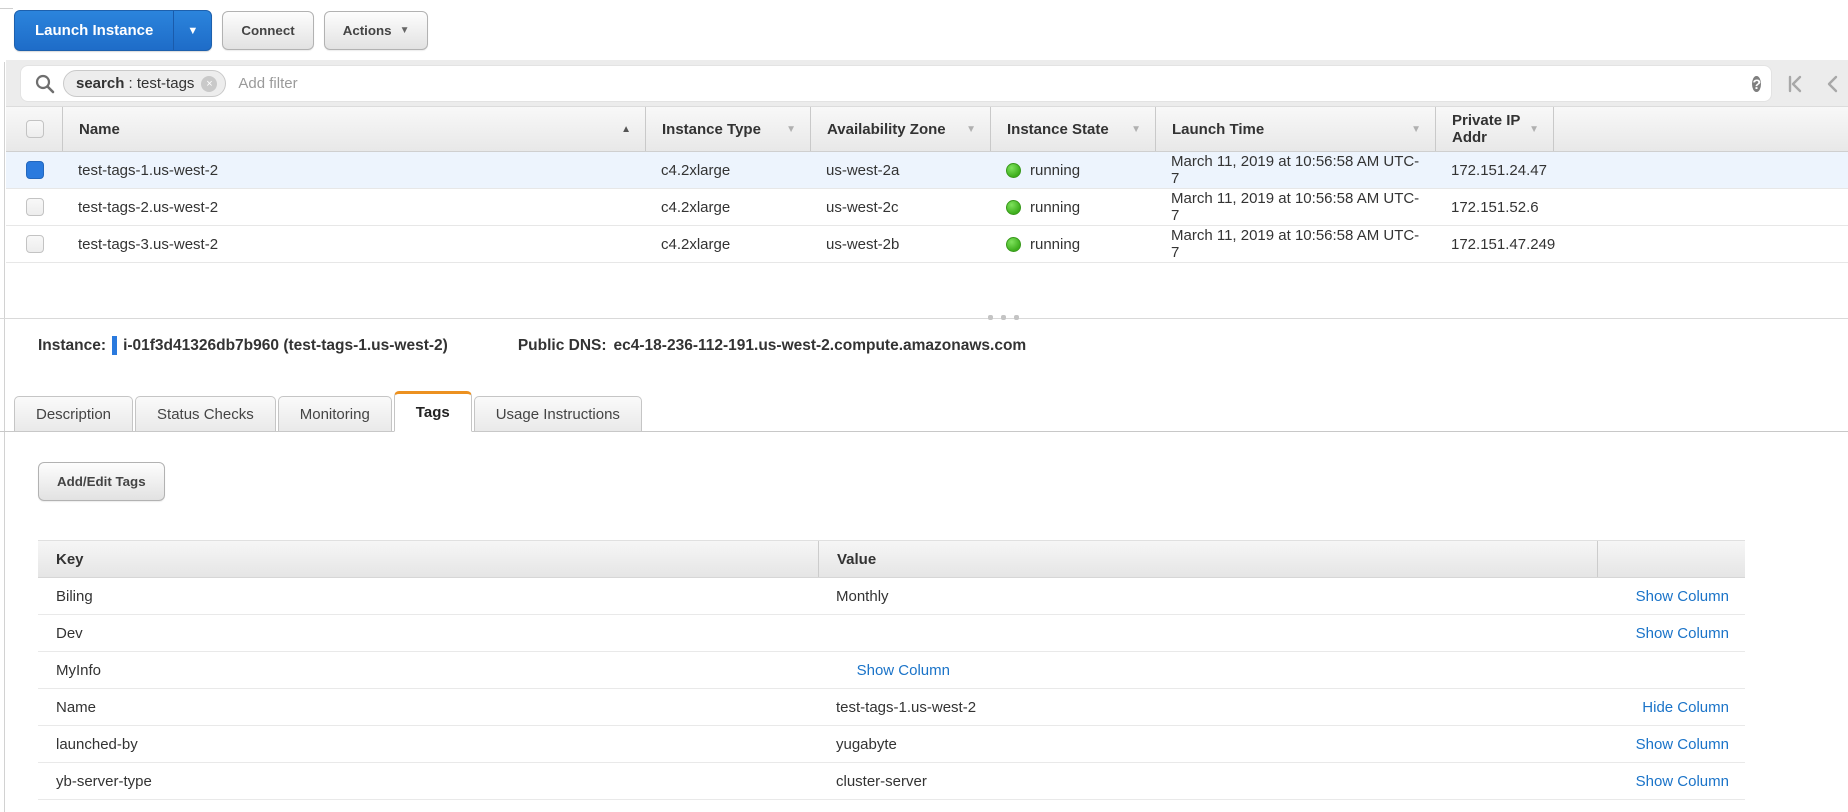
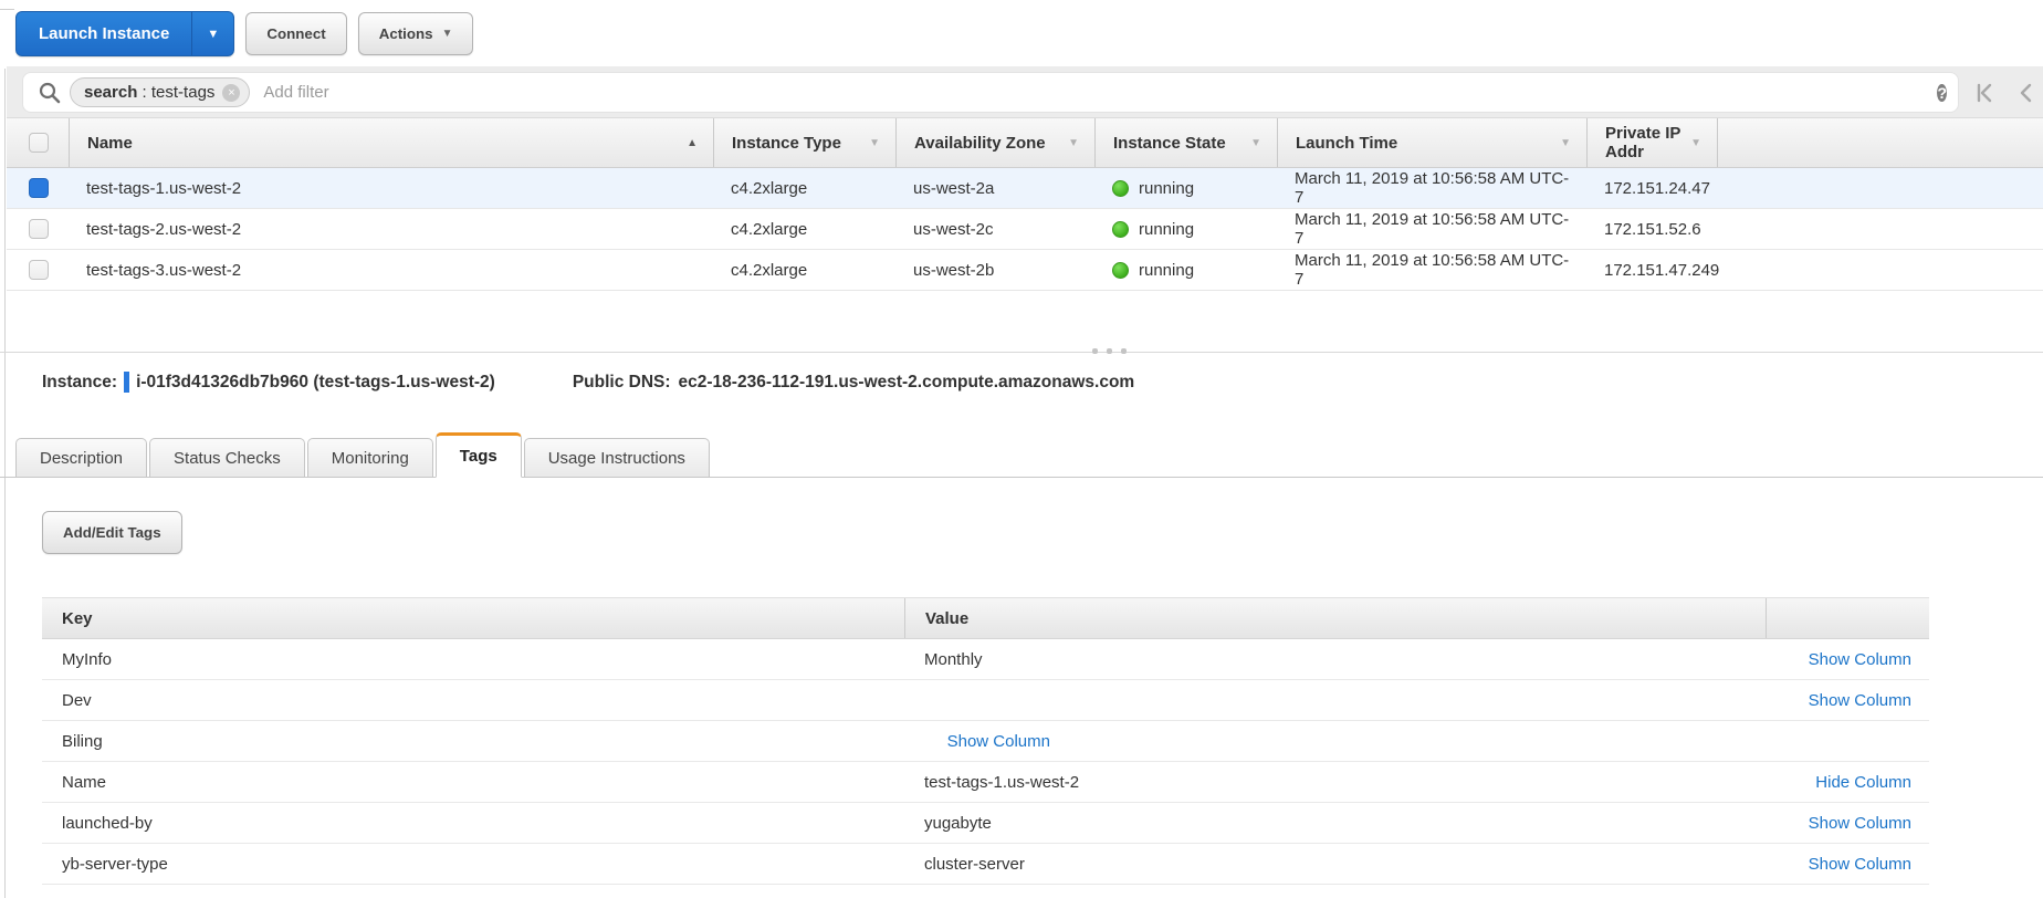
  Launch Instance
  ▼
  Connect
  Actions
  ▼
  search : test-tags
  ×
  Add filter
  ?
  Name
  ▲
  Instance Type
  ▼
  Availability Zone
  ▼
  Instance State
  ▼
  Launch Time
  ▼
  Private IP Addr
  ▼
  test-tags-1.us-west-2
  c4.2xlarge
  us-west-2a
  running
  March 11, 2019 at 10:56:58 AM UTC-7
  172.151.24.47
  test-tags-2.us-west-2
  c4.2xlarge
  us-west-2c
  running
  March 11, 2019 at 10:56:58 AM UTC-7
  172.151.52.6
  test-tags-3.us-west-2
  c4.2xlarge
  us-west-2b
  running
  March 11, 2019 at 10:56:58 AM UTC-7
  172.151.47.249
  Instance:
  i-01f3d41326db7b960 (test-tags-1.us-west-2)
  Public DNS:
- ec4-18-236-112-191.us-west-2.compute.amazonaws.com
+ ec2-18-236-112-191.us-west-2.compute.amazonaws.com
  Description
  Status Checks
  Monitoring
  Tags
  Usage Instructions
  Add/Edit Tags
  Key
  Value
- Biling
+ MyInfo
  Monthly
  Show Column
  Dev
  Show Column
- MyInfo
+ Biling
  Show Column
  Name
  test-tags-1.us-west-2
  Hide Column
  launched-by
  yugabyte
  Show Column
  yb-server-type
  cluster-server
  Show Column
